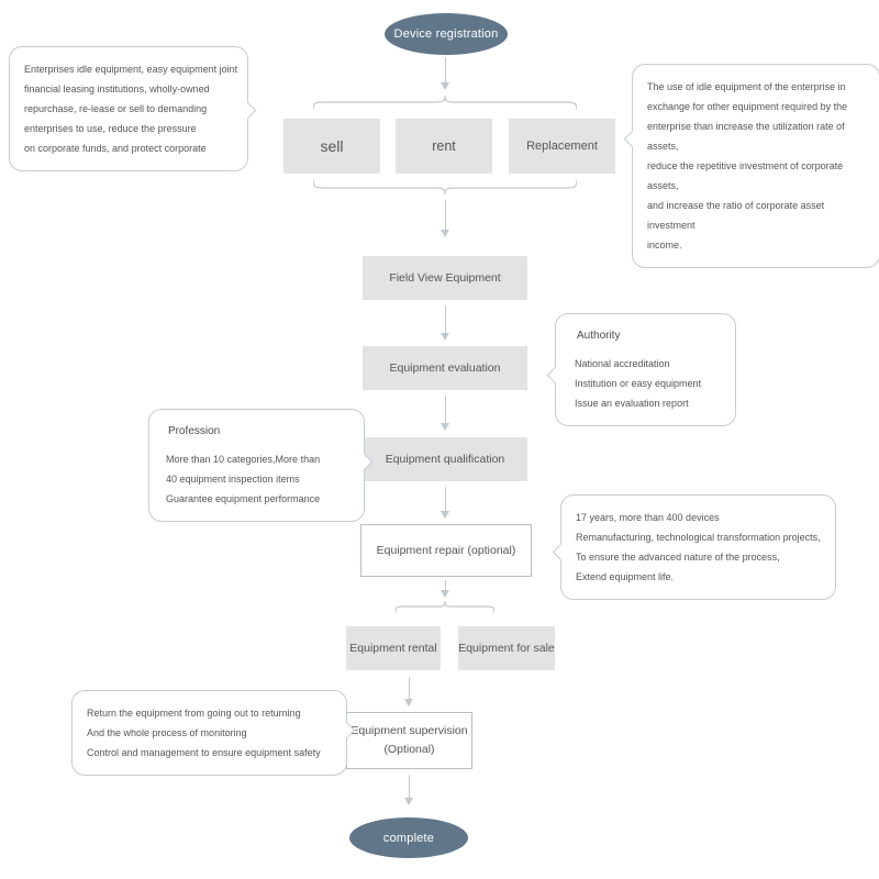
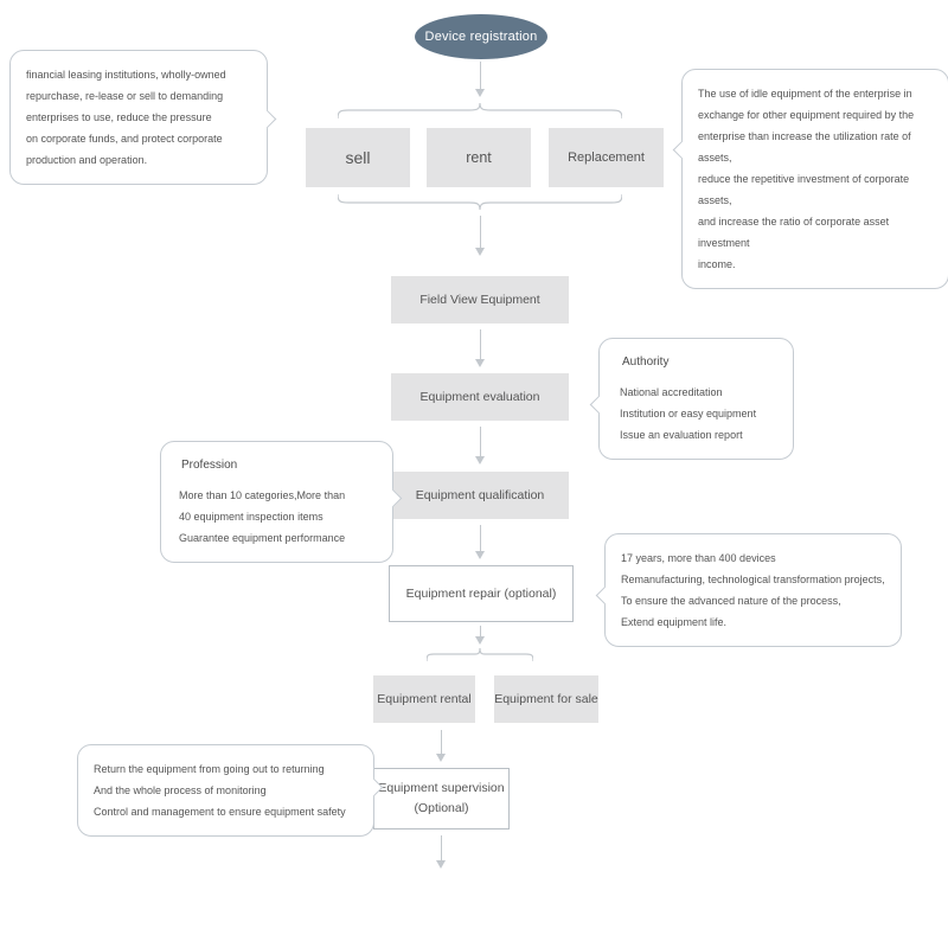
  Device registration
  sell
  rent
  Replacement
  Field View Equipment
  Equipment evaluation
  Equipment qualification
  Equipment repair (optional)
  Equipment rental
  Equipment for sale
  Equipment supervision
  (Optional)
- complete
- Enterprises idle equipment, easy equipment joint
  financial leasing institutions, wholly-owned
  repurchase, re-lease or sell to demanding
  enterprises to use, reduce the pressure
  on corporate funds, and protect corporate
+ production and operation.
  The use of idle equipment of the enterprise in
  exchange for other equipment required by the
  enterprise than increase the utilization rate of assets,
  reduce the repetitive investment of corporate assets,
  and increase the ratio of corporate asset investment
  income.
  Authority
  National accreditation
  Institution or easy equipment
  Issue an evaluation report
  Profession
  More than 10 categories,More than
  40 equipment inspection items
  Guarantee equipment performance
  17 years, more than 400 devices
  Remanufacturing, technological transformation projects,
  To ensure the advanced nature of the process,
  Extend equipment life.
  Return the equipment from going out to returning
  And the whole process of monitoring
  Control and management to ensure equipment safety
